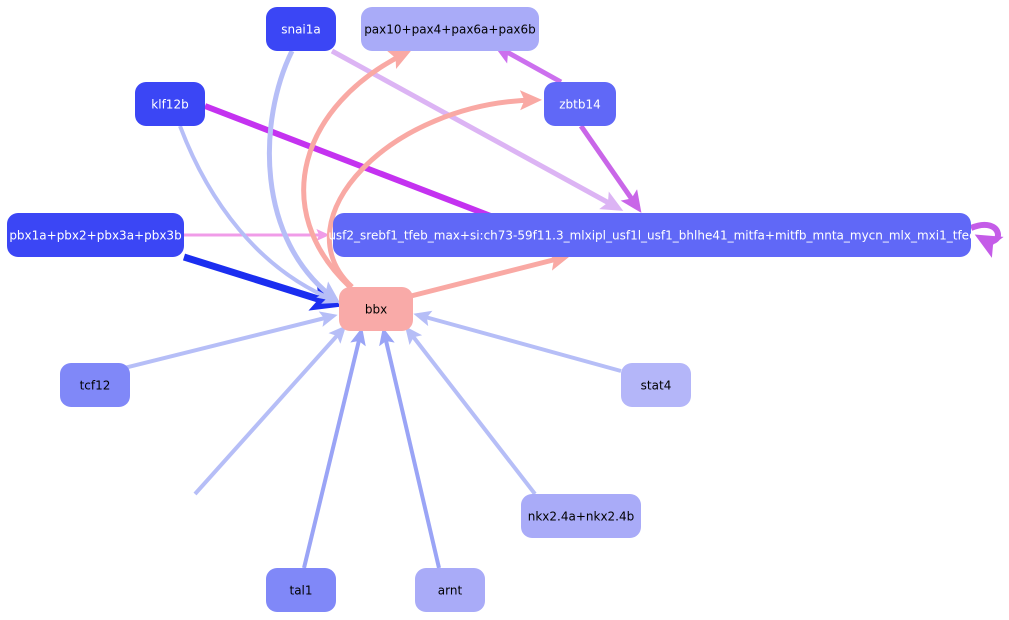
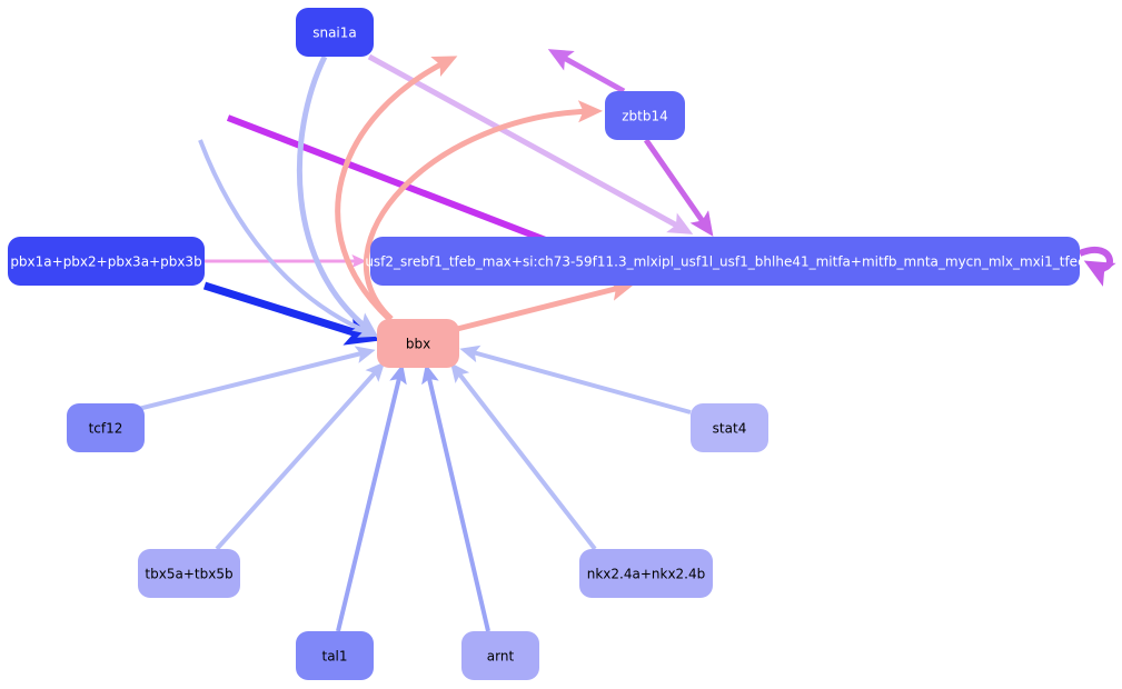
  snai1a
- pax10+pax4+pax6a+pax6b
- klf12b
  zbtb14
  pbx1a+pbx2+pbx3a+pbx3b
  usf2_srebf1_tfeb_max+si:ch73-59f11.3_mlxipl_usf1l_usf1_bhlhe41_mitfa+mitfb_mnta_mycn_mlx_mxi1_tfec
  bbx
  tcf12
  stat4
+ tbx5a+tbx5b
  nkx2.4a+nkx2.4b
  tal1
  arnt
